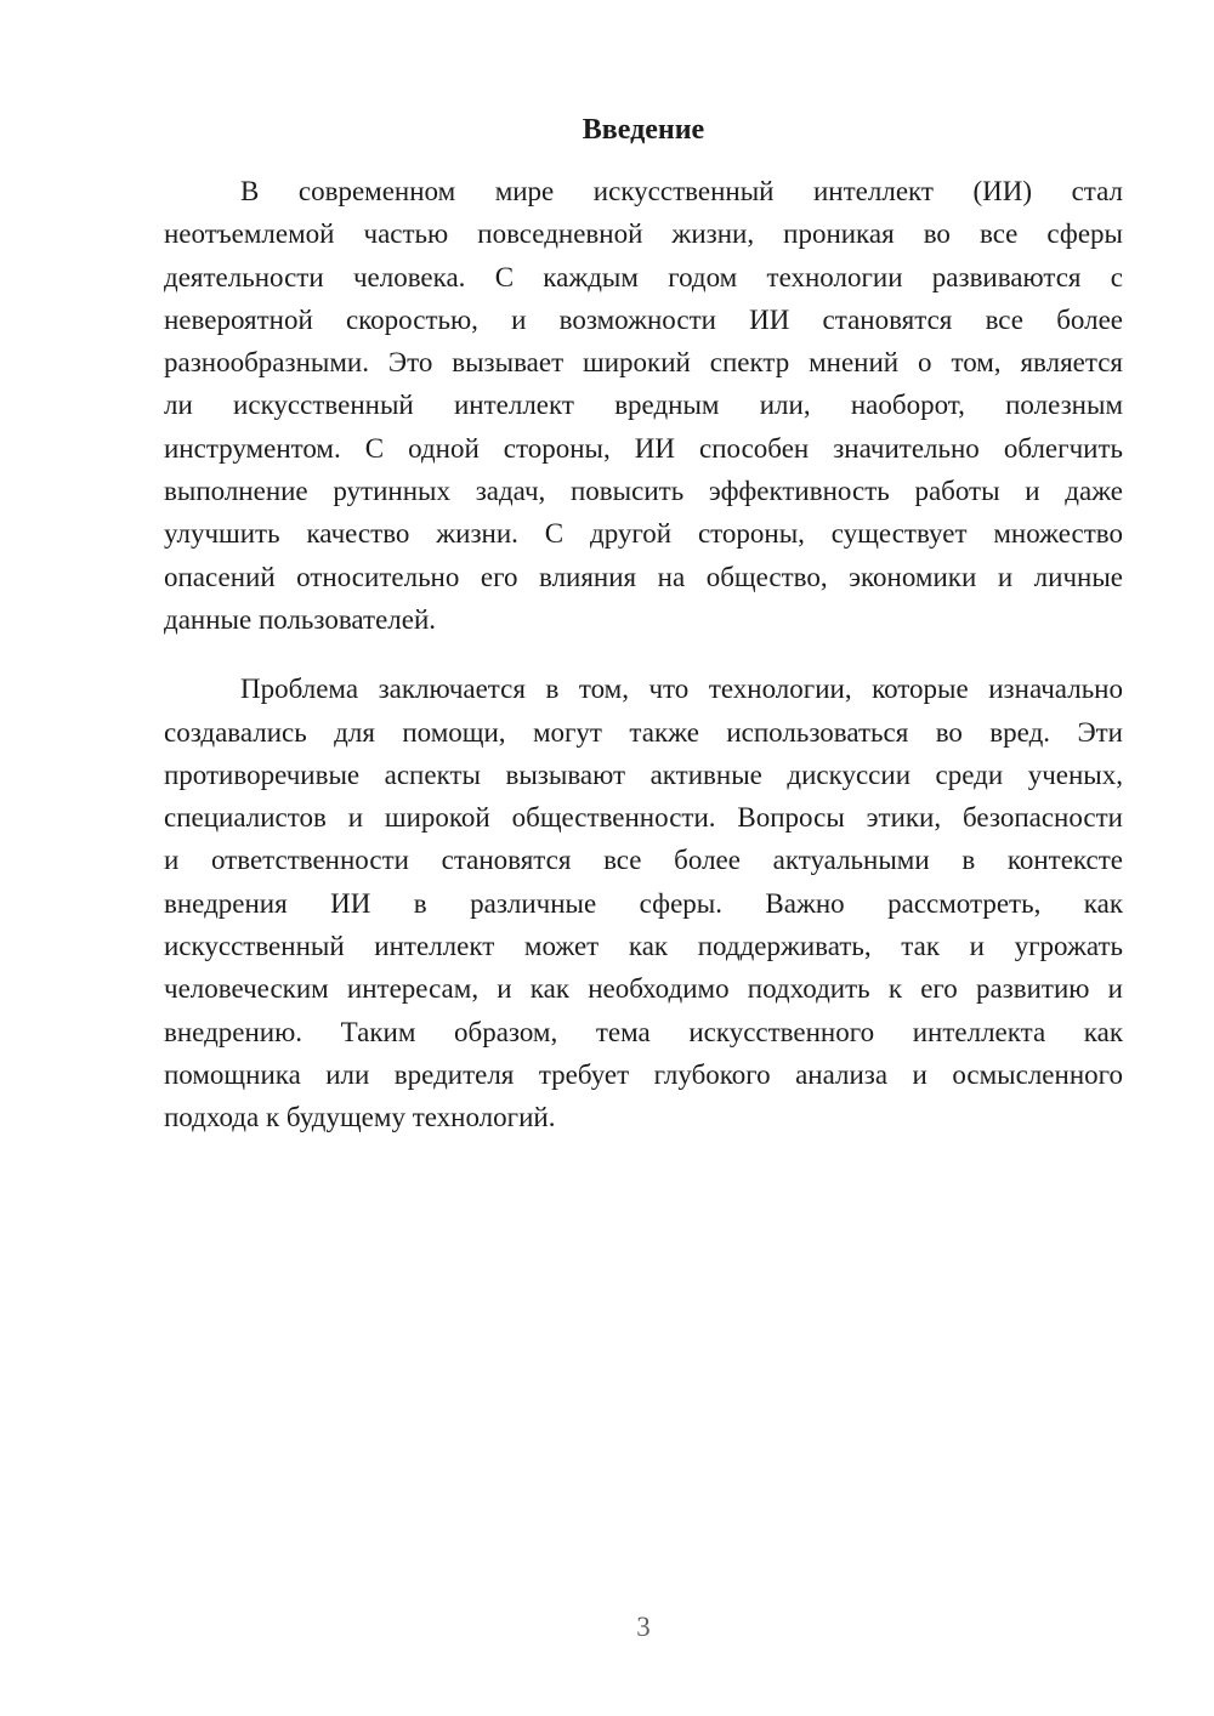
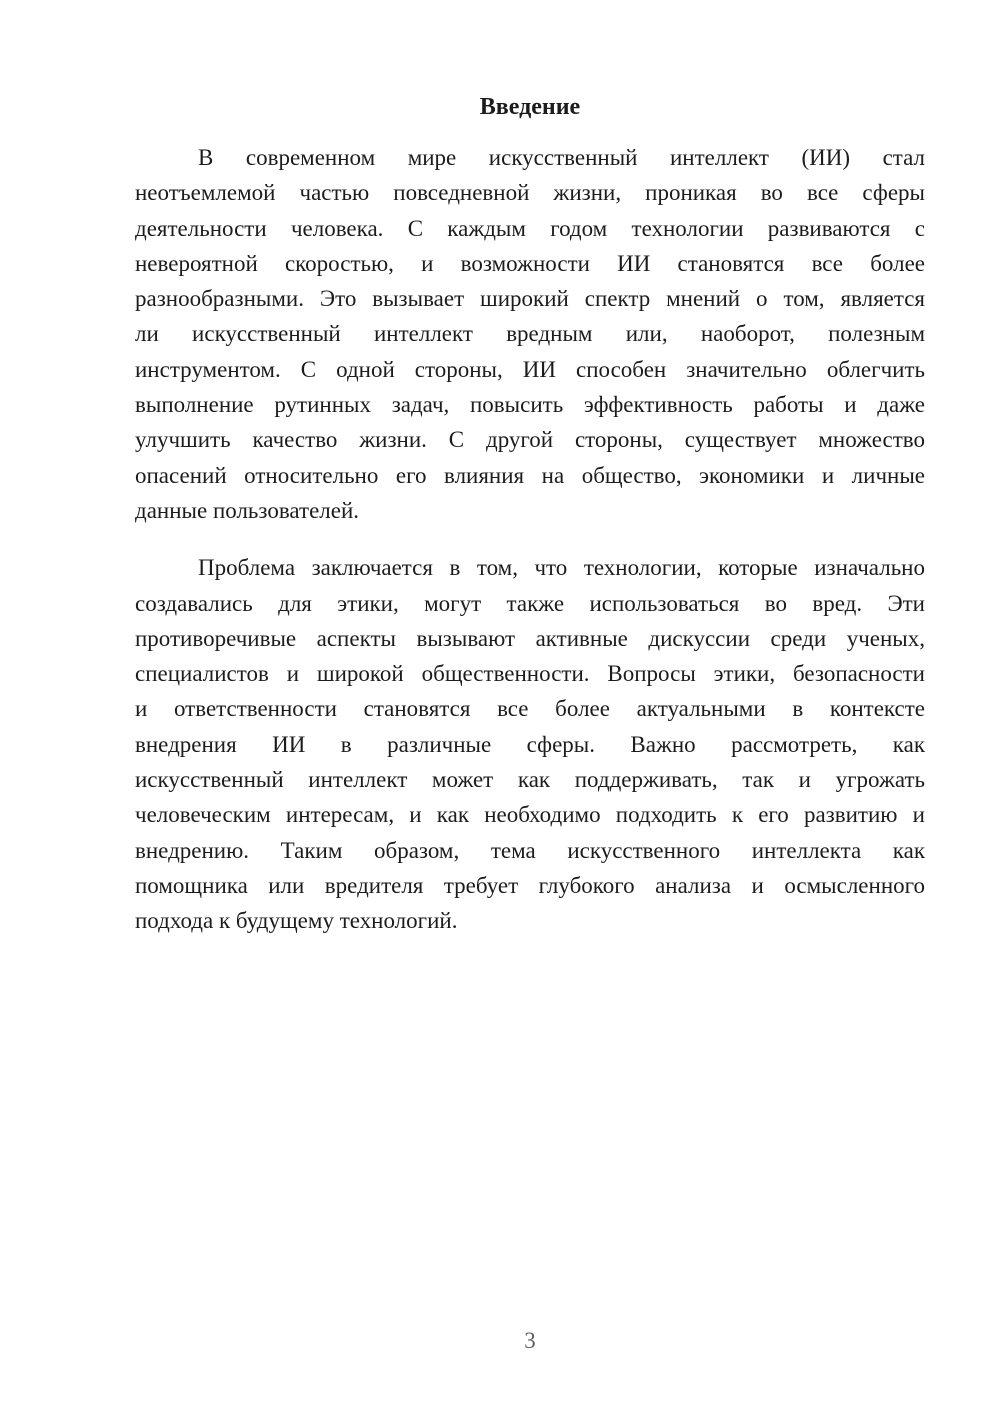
  Введение
  В современном мире искусственный интеллект (ИИ) стал
  неотъемлемой частью повседневной жизни, проникая во все сферы
  деятельности человека. С каждым годом технологии развиваются с
  невероятной скоростью, и возможности ИИ становятся все более
  разнообразными. Это вызывает широкий спектр мнений о том, является
  ли искусственный интеллект вредным или, наоборот, полезным
  инструментом. С одной стороны, ИИ способен значительно облегчить
  выполнение рутинных задач, повысить эффективность работы и даже
  улучшить качество жизни. С другой стороны, существует множество
  опасений относительно его влияния на общество, экономики и личные
  данные пользователей.
  Проблема заключается в том, что технологии, которые изначально
- создавались для помощи, могут также использоваться во вред. Эти
+ создавались для этики, могут также использоваться во вред. Эти
  противоречивые аспекты вызывают активные дискуссии среди ученых,
  специалистов и широкой общественности. Вопросы этики, безопасности
  и ответственности становятся все более актуальными в контексте
  внедрения ИИ в различные сферы. Важно рассмотреть, как
  искусственный интеллект может как поддерживать, так и угрожать
  человеческим интересам, и как необходимо подходить к его развитию и
  внедрению. Таким образом, тема искусственного интеллекта как
  помощника или вредителя требует глубокого анализа и осмысленного
  подхода к будущему технологий.
  3
